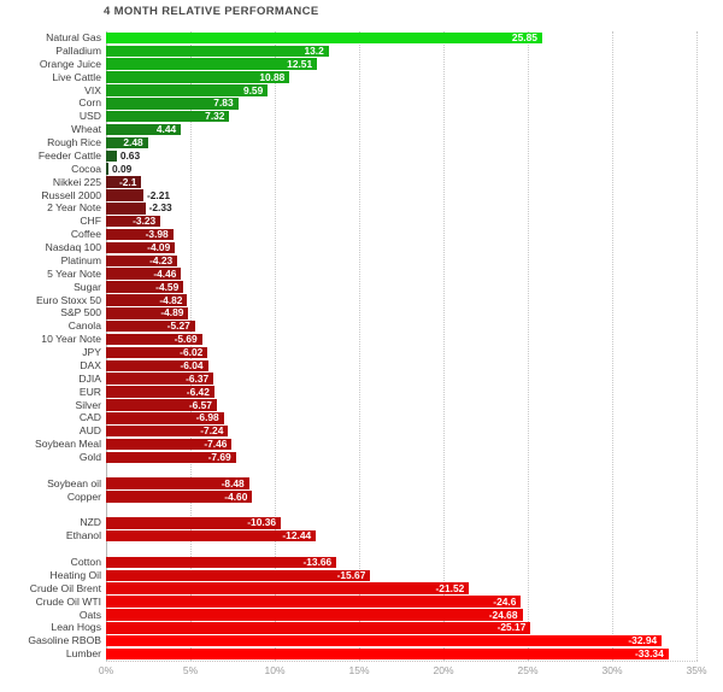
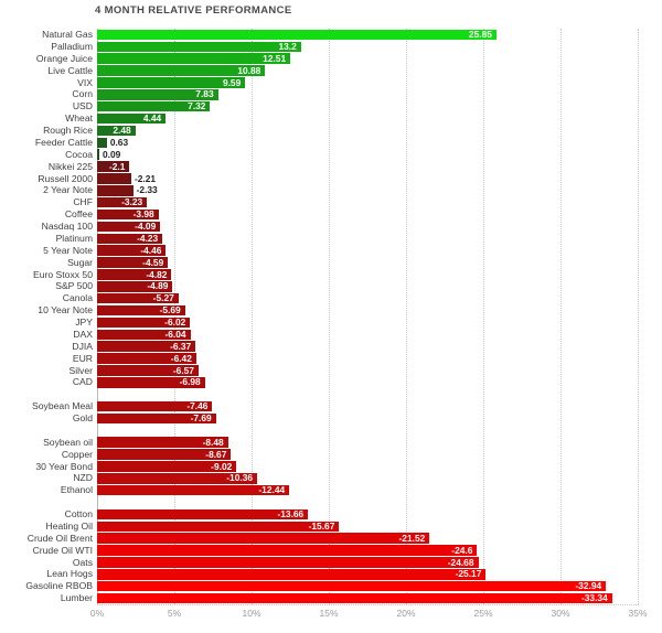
  4 MONTH RELATIVE PERFORMANCE
  Natural Gas
  25.85
  Palladium
  13.2
  Orange Juice
  12.51
  Live Cattle
  10.88
  VIX
  9.59
  Corn
  7.83
  USD
  7.32
  Wheat
  4.44
  Rough Rice
  2.48
  Feeder Cattle
  0.63
  Cocoa
  0.09
  Nikkei 225
  -2.1
  Russell 2000
  -2.21
  2 Year Note
  -2.33
  CHF
  -3.23
  Coffee
  -3.98
  Nasdaq 100
  -4.09
  Platinum
  -4.23
  5 Year Note
  -4.46
  Sugar
  -4.59
  Euro Stoxx 50
  -4.82
  S&P 500
  -4.89
  Canola
  -5.27
  10 Year Note
  -5.69
  JPY
  -6.02
  DAX
  -6.04
  DJIA
  -6.37
  EUR
  -6.42
  Silver
  -6.57
  CAD
  -6.98
- AUD
- -7.24
  Soybean Meal
  -7.46
  Gold
  -7.69
  Soybean oil
  -8.48
  Copper
- -4.60
+ -8.67
+ 30 Year Bond
+ -9.02
  NZD
  -10.36
  Ethanol
  -12.44
  Cotton
  -13.66
  Heating Oil
  -15.67
  Crude Oil Brent
  -21.52
  Crude Oil WTI
  -24.6
  Oats
  -24.68
  Lean Hogs
  -25.17
  Gasoline RBOB
  -32.94
  Lumber
  -33.34
  0%
  5%
  10%
  15%
  20%
  25%
  30%
  35%
